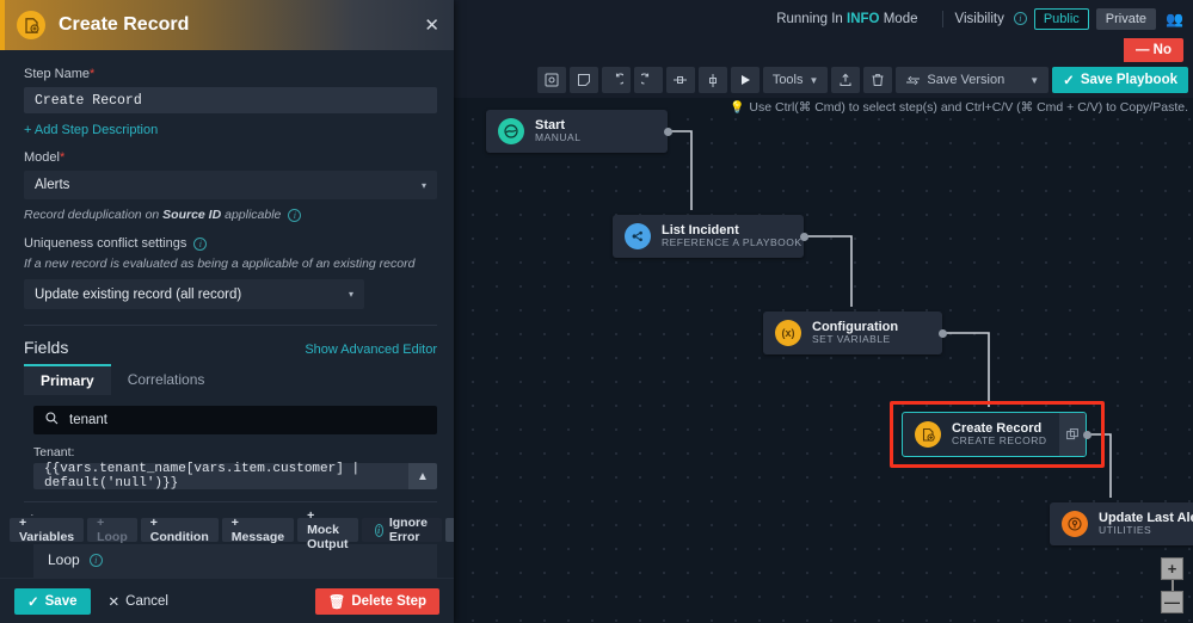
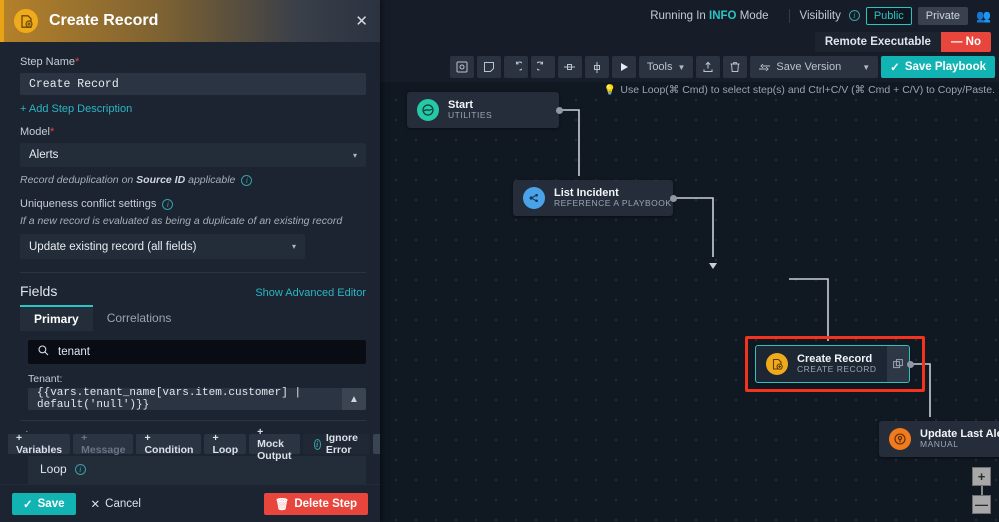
  Running In INFO Mode
  Visibility
  i
  Public
  Private
  👥
+ Remote Executable
  — No
  Tools
  ▼
  Save Version
  ▼
  ✓
  Save Playbook
  💡
- Use Ctrl(⌘ Cmd) to select step(s) and Ctrl+C/V (⌘ Cmd + C/V) to Copy/Paste.
+ Use Loop(⌘ Cmd) to select step(s) and Ctrl+C/V (⌘ Cmd + C/V) to Copy/Paste.
  Start
- MANUAL
+ UTILITIES
  List Incident
  REFERENCE A PLAYBOOK
- (x)
- Configuration
- SET VARIABLE
  Create Record
  CREATE RECORD
- UTILITIES
+ MANUAL
  +
  —
  Create Record
  ✕
  Step Name*
  Create Record
  + Add Step Description
  Model*
  Alerts
  ▾
  Record deduplication on Source ID applicable i
  Uniqueness conflict settings i
- If a new record is evaluated as being a applicable of an existing record
+ If a new record is evaluated as being a duplicate of an existing record
- Update existing record (all record)
+ Update existing record (all fields)
  ▾
  Fields
  Show Advanced Editor
  Primary
  Correlations
  tenant
  Tenant:
  {{vars.tenant_name[vars.item.customer] | default('null')}}
  ▲
  Loop
  i
  + Variables
- + Loop
+ + Message
  + Condition
- + Message
+ + Loop
  + Mock Output
  i
  Ignore Error
  ✓
  Save
  ✕
  Cancel
  🗑
  Delete Step
